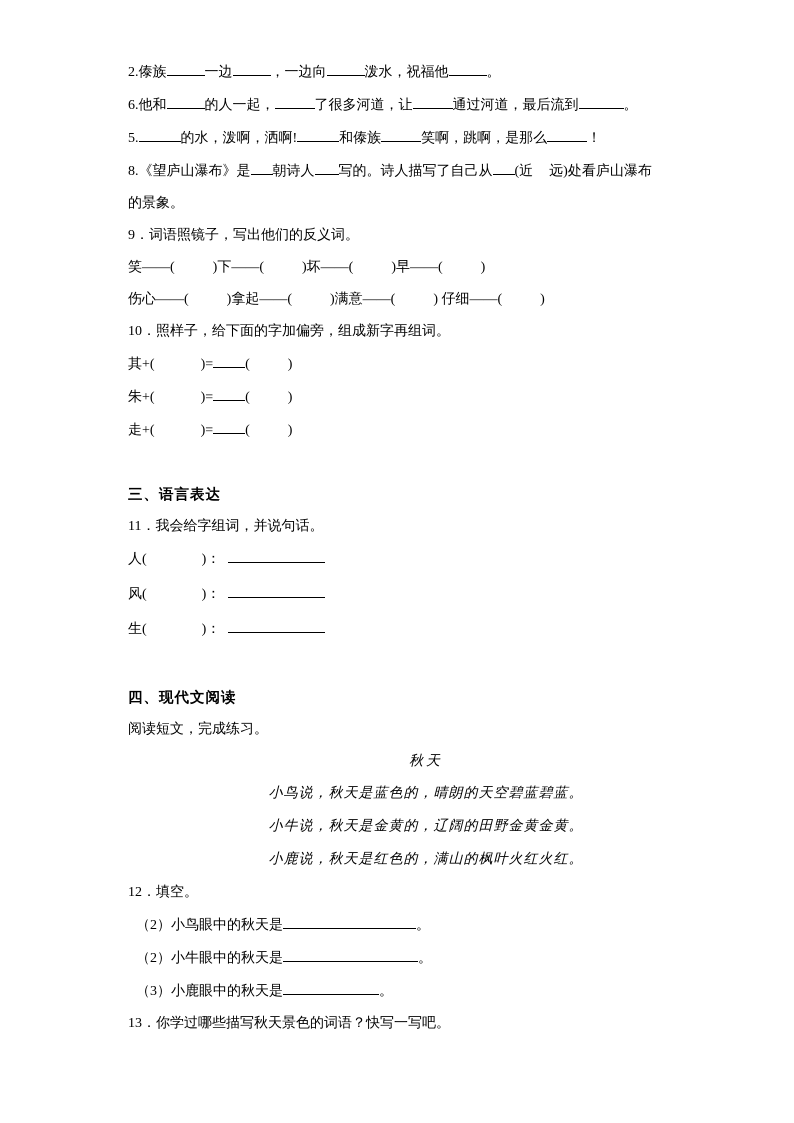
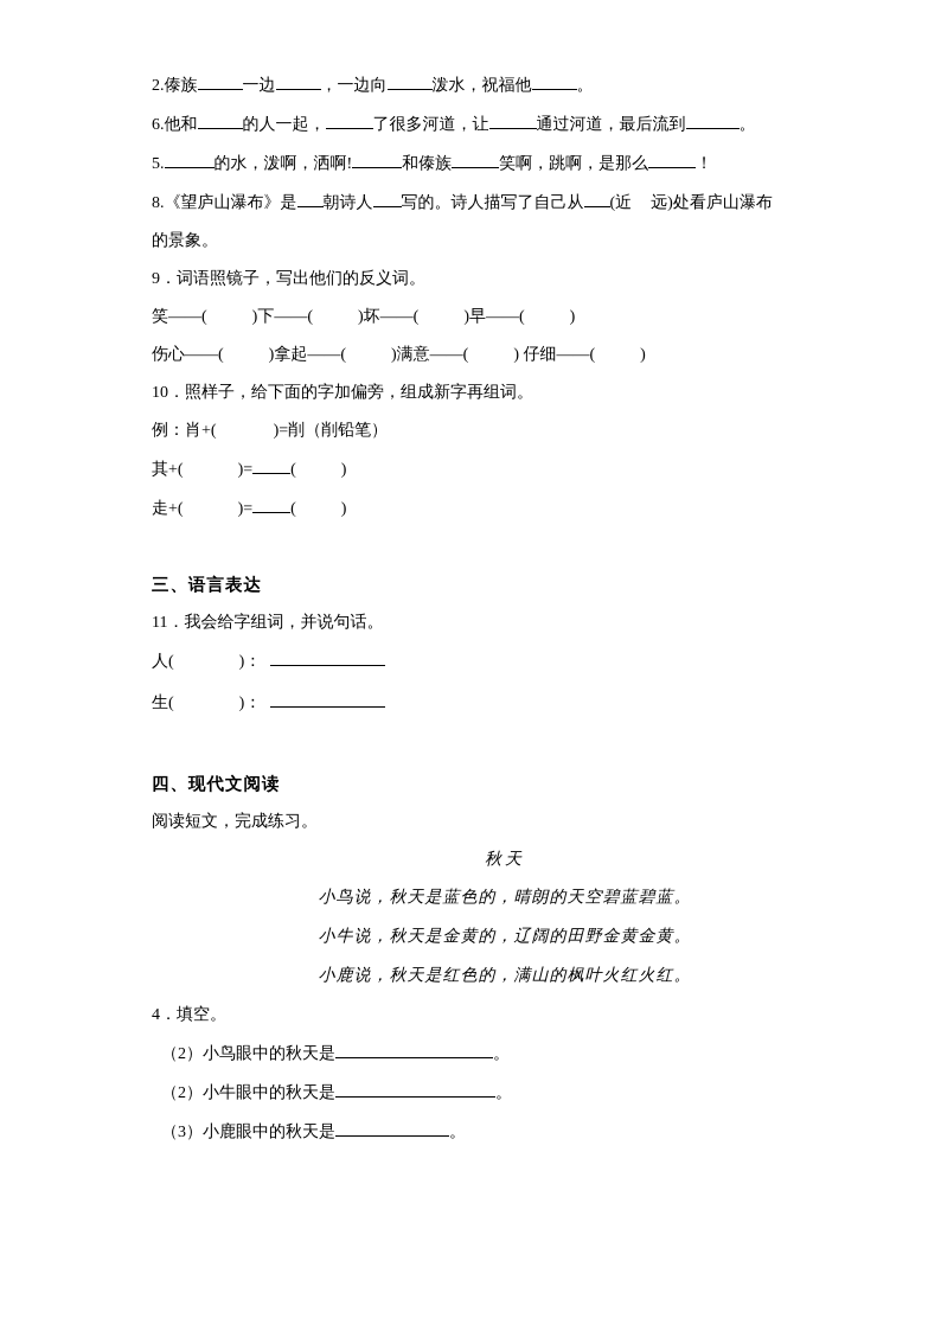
  2.傣族 一边 ，一边向 泼水，祝福他 。
  6.他和 的人一起， 了很多河道，让 通过河道，最后流到 。
  5. 的水，泼啊，洒啊! 和傣族 笑啊，跳啊，是那么 ！
  8.《望庐山瀑布》是 朝诗人 写的。诗人描写了自己从 (近 远)处看庐山瀑布
  的景象。
  9．词语照镜子，写出他们的反义词。
  笑——( )下——( )坏——( )早——( )
  伤心——( )拿起——( )满意——( ) 仔细——( )
  10．照样子，给下面的字加偏旁，组成新字再组词。
+ 例：肖+( )=削（削铅笔）
  其+( )= ( )
- 朱+( )= ( )
  走+( )= ( )
  三、语言表达
  11．我会给字组词，并说句话。
  人( )：
- 风( )：
  生( )：
  四、现代文阅读
  阅读短文，完成练习。
  秋天
  小鸟说，秋天是蓝色的，晴朗的天空碧蓝碧蓝。
  小牛说，秋天是金黄的，辽阔的田野金黄金黄。
  小鹿说，秋天是红色的，满山的枫叶火红火红。
- 12．填空。
+ 4．填空。
  （2）小鸟眼中的秋天是 。
  （2）小牛眼中的秋天是 。
  （3）小鹿眼中的秋天是 。
- 13．你学过哪些描写秋天景色的词语？快写一写吧。
